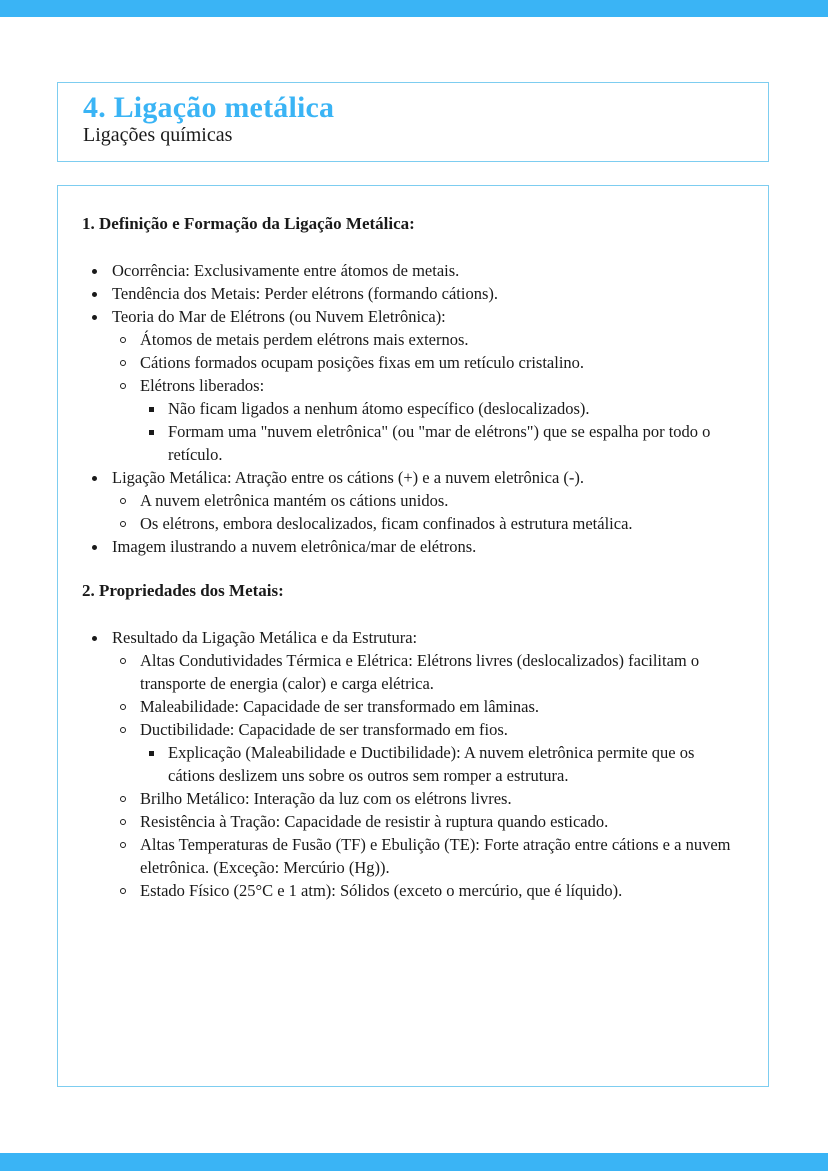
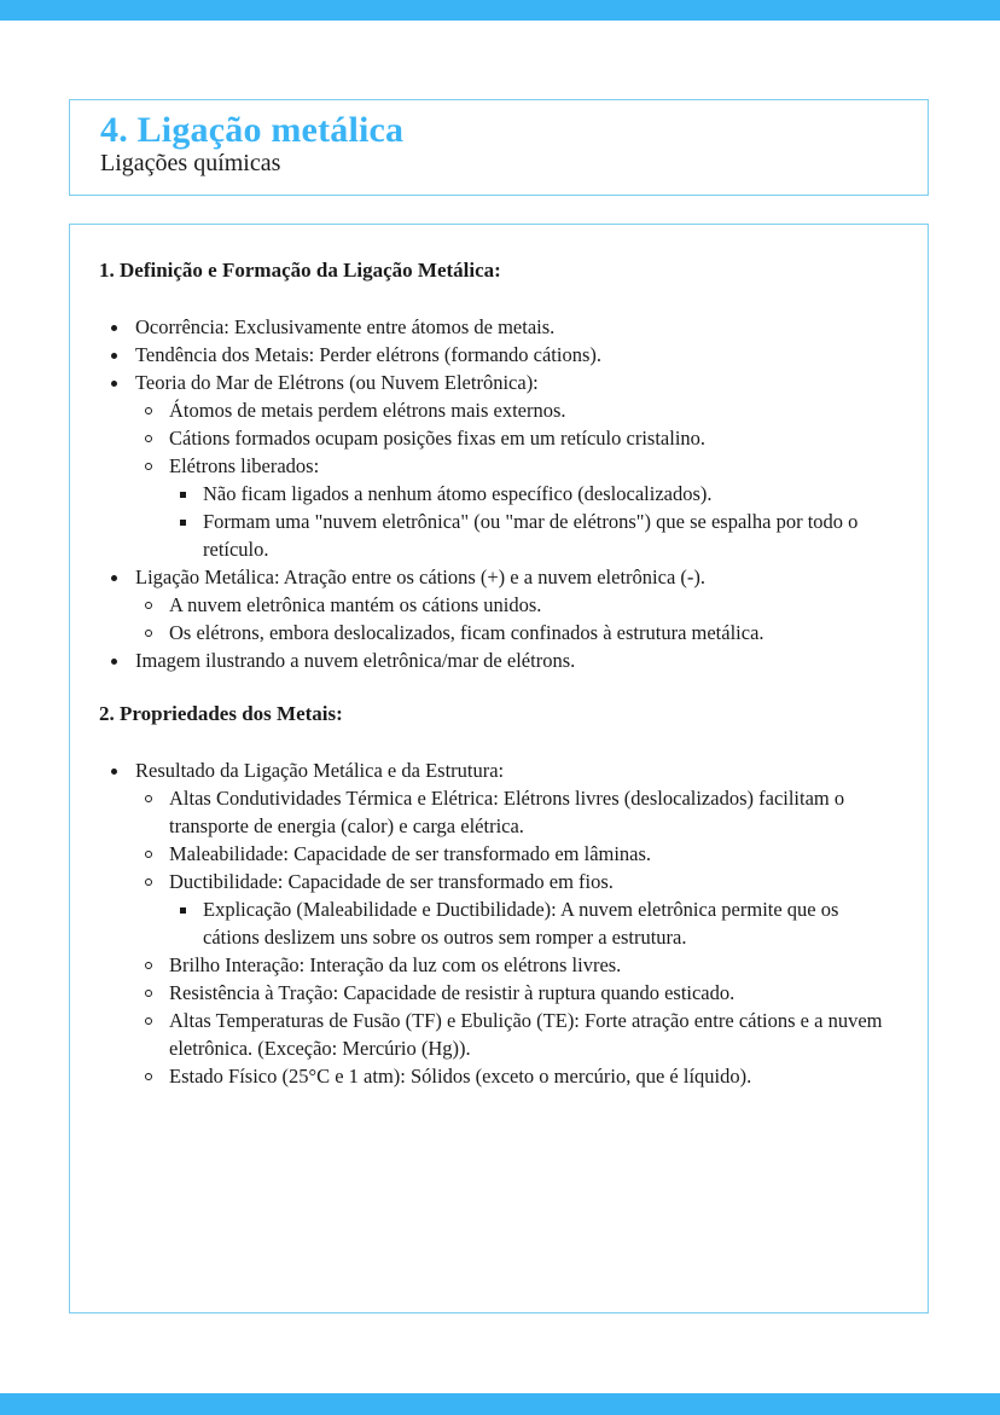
  4. Ligação metálica
  Ligações químicas
  1. Definição e Formação da Ligação Metálica:
  Ocorrência: Exclusivamente entre átomos de metais.
  Tendência dos Metais: Perder elétrons (formando cátions).
  Teoria do Mar de Elétrons (ou Nuvem Eletrônica):
  Átomos de metais perdem elétrons mais externos.
  Cátions formados ocupam posições fixas em um retículo cristalino.
  Elétrons liberados:
  Não ficam ligados a nenhum átomo específico (deslocalizados).
  Formam uma "nuvem eletrônica" (ou "mar de elétrons") que se espalha por todo o retículo.
  Ligação Metálica: Atração entre os cátions (+) e a nuvem eletrônica (-).
  A nuvem eletrônica mantém os cátions unidos.
  Os elétrons, embora deslocalizados, ficam confinados à estrutura metálica.
  Imagem ilustrando a nuvem eletrônica/mar de elétrons.
  2. Propriedades dos Metais:
  Resultado da Ligação Metálica e da Estrutura:
  Altas Condutividades Térmica e Elétrica: Elétrons livres (deslocalizados) facilitam o transporte de energia (calor) e carga elétrica.
  Maleabilidade: Capacidade de ser transformado em lâminas.
  Ductibilidade: Capacidade de ser transformado em fios.
  Explicação (Maleabilidade e Ductibilidade): A nuvem eletrônica permite que os cátions deslizem uns sobre os outros sem romper a estrutura.
- Brilho Metálico: Interação da luz com os elétrons livres.
+ Brilho Interação: Interação da luz com os elétrons livres.
  Resistência à Tração: Capacidade de resistir à ruptura quando esticado.
  Altas Temperaturas de Fusão (TF) e Ebulição (TE): Forte atração entre cátions e a nuvem eletrônica. (Exceção: Mercúrio (Hg)).
  Estado Físico (25°C e 1 atm): Sólidos (exceto o mercúrio, que é líquido).
